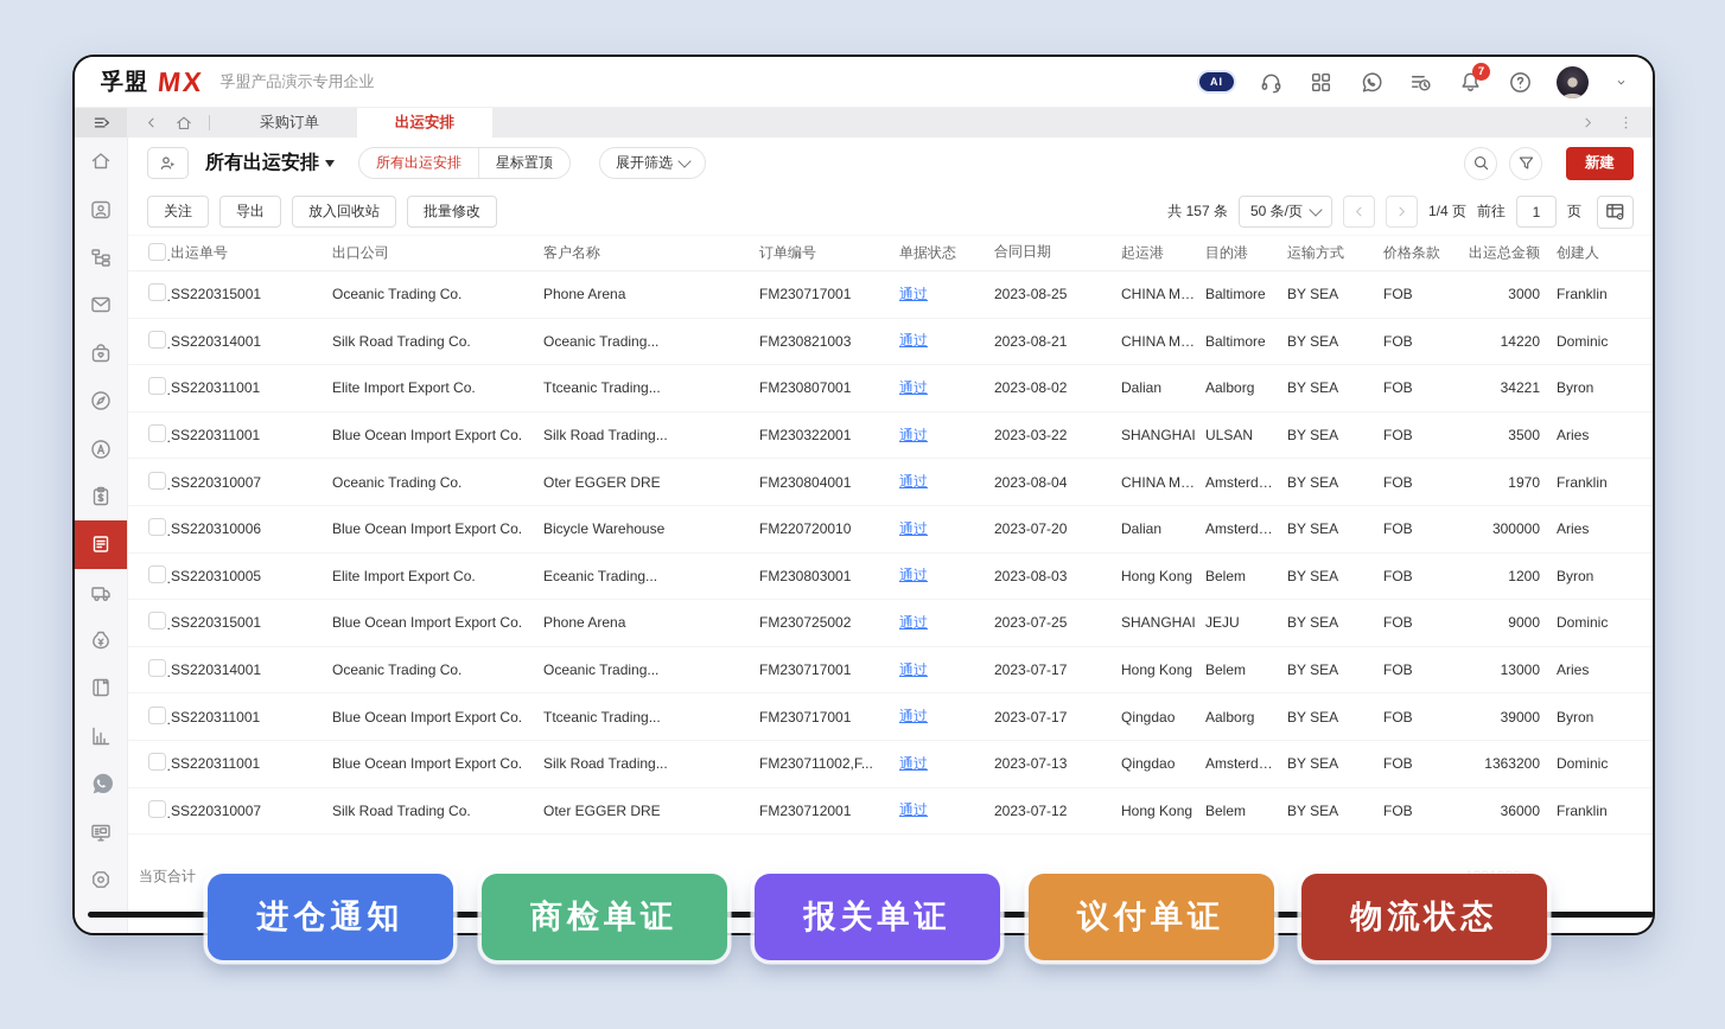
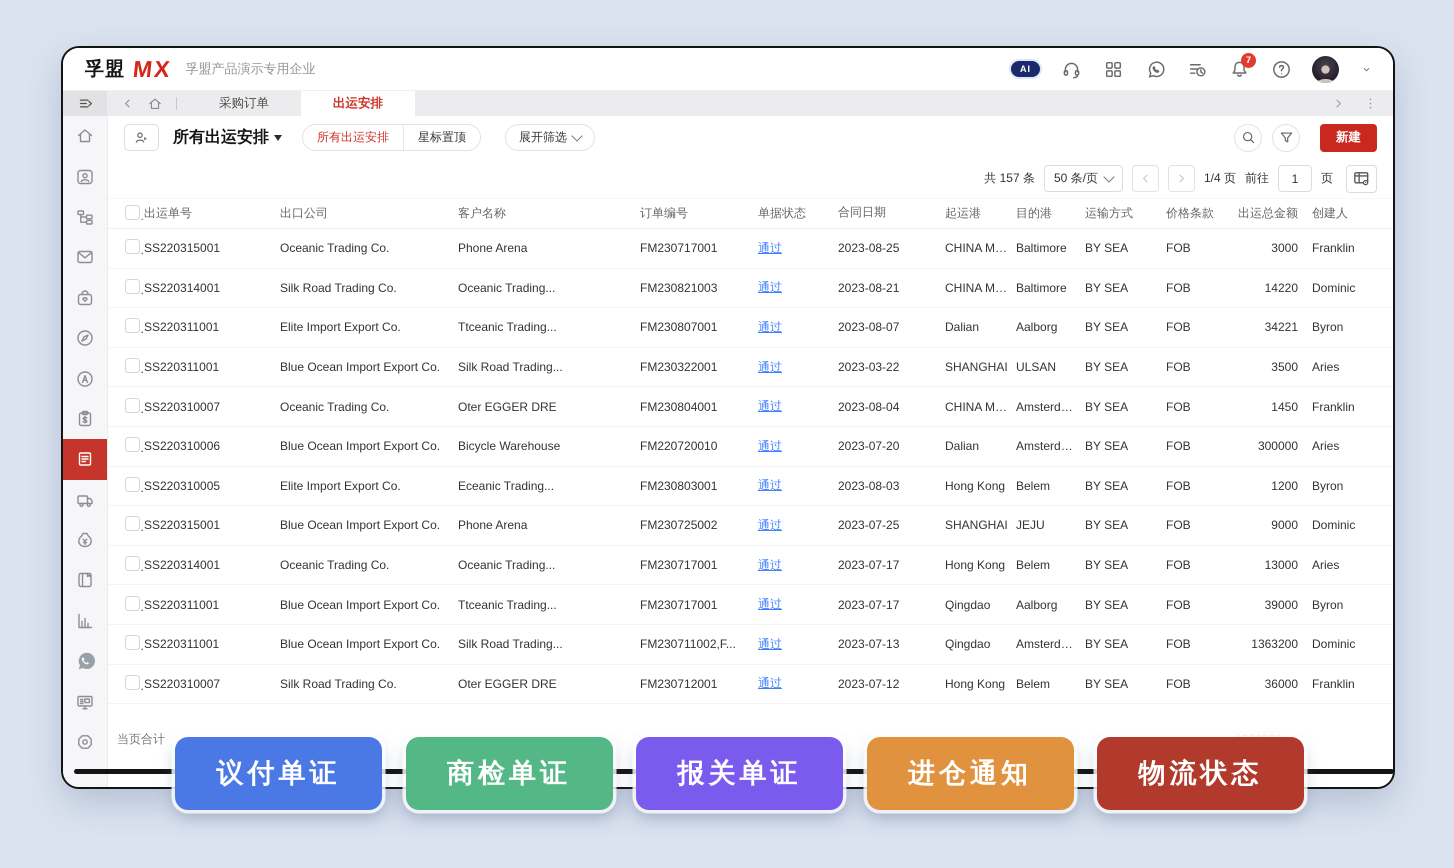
  孚盟
  孚盟产品演示专用企业
  AI
  7
  采购订单
  出运安排
  所有出运安排
  所有出运安排
  星标置顶
  展开筛选
  新建
- 关注
- 导出
- 放入回收站
- 批量修改
  共 157 条
  50 条/页
  1/4 页
  前往
  1
  页
  出运单号
  出口公司
  客户名称
  订单编号
  单据状态
  合同日期
  起运港
  目的港
  运输方式
  价格条款
  出运总金额
  创建人
  SS220315001
  Oceanic Trading Co.
  Phone Arena
  FM230717001
  通过
  2023-08-25
  CHINA MA...
  Baltimore
  BY SEA
  FOB
  3000
  Franklin
  SS220314001
  Silk Road Trading Co.
  Oceanic Trading...
  FM230821003
  通过
  2023-08-21
  CHINA MA...
  Baltimore
  BY SEA
  FOB
  14220
  Dominic
  SS220311001
  Elite Import Export Co.
  Ttceanic Trading...
  FM230807001
  通过
- 2023-08-02
+ 2023-08-07
  Dalian
  Aalborg
  BY SEA
  FOB
  34221
  Byron
  SS220311001
  Blue Ocean Import Export Co.
  Silk Road Trading...
  FM230322001
  通过
  2023-03-22
  SHANGHAI
  ULSAN
  BY SEA
  FOB
  3500
  Aries
  SS220310007
  Oceanic Trading Co.
  Oter EGGER DRE
  FM230804001
  通过
  2023-08-04
  CHINA MA...
  Amsterdam
  BY SEA
  FOB
- 1970
+ 1450
  Franklin
  SS220310006
  Blue Ocean Import Export Co.
  Bicycle Warehouse
  FM220720010
  通过
  2023-07-20
  Dalian
  Amsterdam
  BY SEA
  FOB
  300000
  Aries
  SS220310005
  Elite Import Export Co.
  Eceanic Trading...
  FM230803001
  通过
  2023-08-03
  Hong Kong
  Belem
  BY SEA
  FOB
  1200
  Byron
  SS220315001
  Blue Ocean Import Export Co.
  Phone Arena
  FM230725002
  通过
  2023-07-25
  SHANGHAI
  JEJU
  BY SEA
  FOB
  9000
  Dominic
  SS220314001
  Oceanic Trading Co.
  Oceanic Trading...
  FM230717001
  通过
  2023-07-17
  Hong Kong
  Belem
  BY SEA
  FOB
  13000
  Aries
  SS220311001
  Blue Ocean Import Export Co.
  Ttceanic Trading...
  FM230717001
  通过
  2023-07-17
  Qingdao
  Aalborg
  BY SEA
  FOB
  39000
  Byron
  SS220311001
  Blue Ocean Import Export Co.
  Silk Road Trading...
  FM230711002,F...
  通过
  2023-07-13
  Qingdao
  Amsterdam
  BY SEA
  FOB
  1363200
  Dominic
  SS220310007
  Silk Road Trading Co.
  Oter EGGER DRE
  FM230712001
  通过
  2023-07-12
  Hong Kong
  Belem
  BY SEA
  FOB
  36000
  Franklin
  当页合计
- 进仓通知
+ 议付单证
  商检单证
  报关单证
- 议付单证
+ 进仓通知
  物流状态
